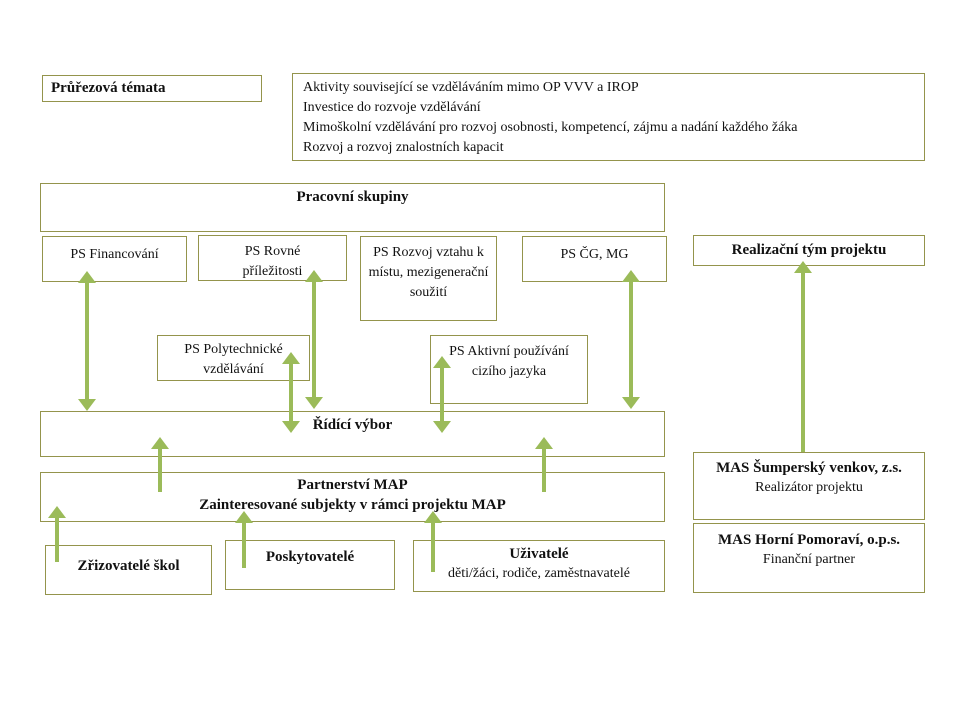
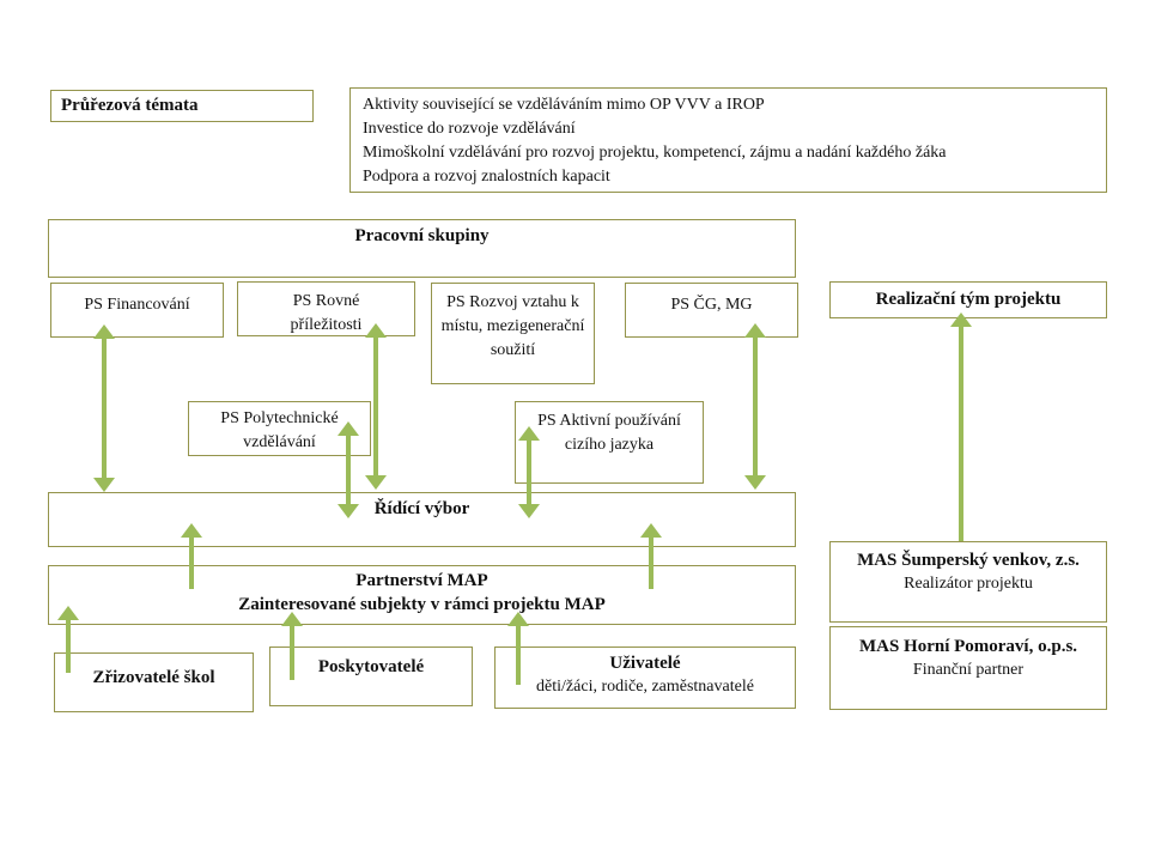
  Průřezová témata
  Aktivity související se vzděláváním mimo OP VVV a IROP
  Investice do rozvoje vzdělávání
- Mimoškolní vzdělávání pro rozvoj osobnosti, kompetencí, zájmu a nadání každého žáka
+ Mimoškolní vzdělávání pro rozvoj projektu, kompetencí, zájmu a nadání každého žáka
- Rozvoj a rozvoj znalostních kapacit
+ Podpora a rozvoj znalostních kapacit
  Pracovní skupiny
  PS Financování
  PS Rovné příležitosti
  PS Rozvoj vztahu k místu, mezigenerační soužití
  PS ČG, MG
  Realizační tým projektu
  PS Polytechnické vzdělávání
  PS Aktivní používání cizího jazyka
  Řídící výbor
  Partnerství MAP
  Zainteresované subjekty v rámci projektu MAP
  Zřizovatelé škol
  Poskytovatelé
  Uživatelé
  děti/žáci, rodiče, zaměstnavatelé
  MAS Šumperský venkov, z.s.
  Realizátor projektu
  MAS Horní Pomoraví, o.p.s.
  Finanční partner
